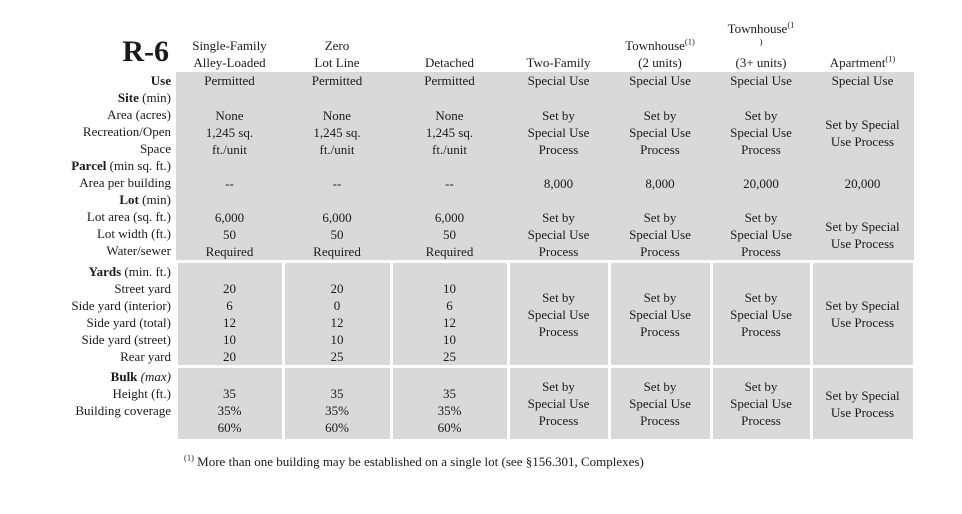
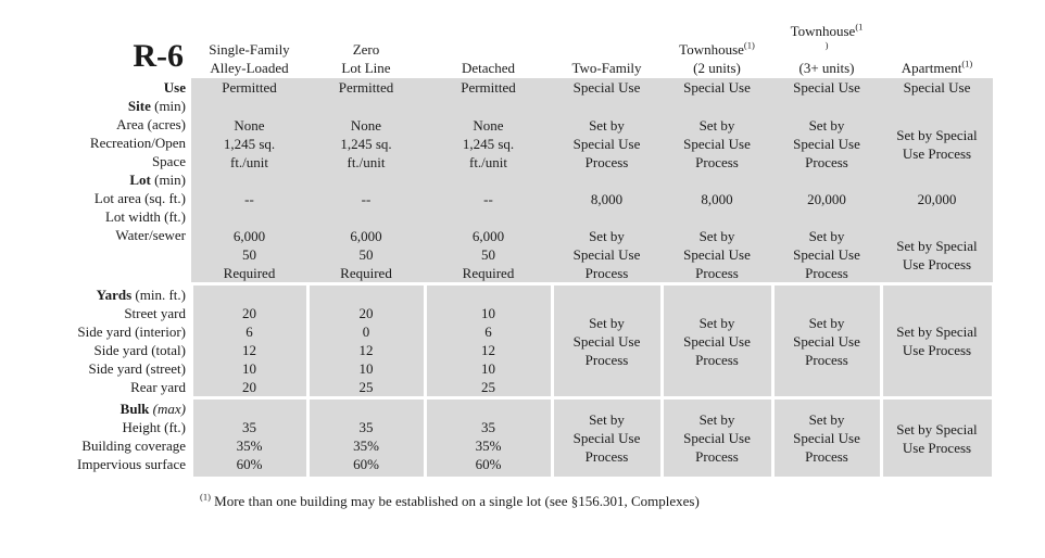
  R-6
  Single-Family
  Alley-Loaded
  Zero
  Lot Line
  Detached
  Two-Family
  Townhouse(1)
  (2 units)
  Townhouse(1
  )
  (3+ units)
  Apartment(1)
  Use
  Site (min)
  Area (acres)
  Recreation/Open
  Space
- Parcel (min sq. ft.)
- Area per building
  Lot (min)
  Lot area (sq. ft.)
  Lot width (ft.)
  Water/sewer
  Permitted
  None
  1,245 sq.
  ft./unit
  --
  6,000
  50
  Required
  Permitted
  None
  1,245 sq.
  ft./unit
  --
  6,000
  50
  Required
  Permitted
  None
  1,245 sq.
  ft./unit
  --
  6,000
  50
  Required
  Special Use
  Set by
  Special Use
  Process
  8,000
  Set by
  Special Use
  Process
  Special Use
  Set by
  Special Use
  Process
  8,000
  Set by
  Special Use
  Process
  Special Use
  Set by
  Special Use
  Process
  20,000
  Set by
  Special Use
  Process
  Special Use
  Set by Special
  Use Process
  20,000
  Set by Special
  Use Process
  Yards (min. ft.)
  Street yard
  Side yard (interior)
  Side yard (total)
  Side yard (street)
  Rear yard
  20
  6
  12
  10
  20
  20
  0
  12
  10
  25
  10
  6
  12
  10
  25
  Set by
  Special Use
  Process
  Set by
  Special Use
  Process
  Set by
  Special Use
  Process
  Set by Special
  Use Process
  Bulk (max)
  Height (ft.)
  Building coverage
+ Impervious surface
  35
  35%
  60%
  35
  35%
  60%
  35
  35%
  60%
  Set by
  Special Use
  Process
  Set by
  Special Use
  Process
  Set by
  Special Use
  Process
  Set by Special
  Use Process
  (1) More than one building may be established on a single lot (see §156.301, Complexes)
